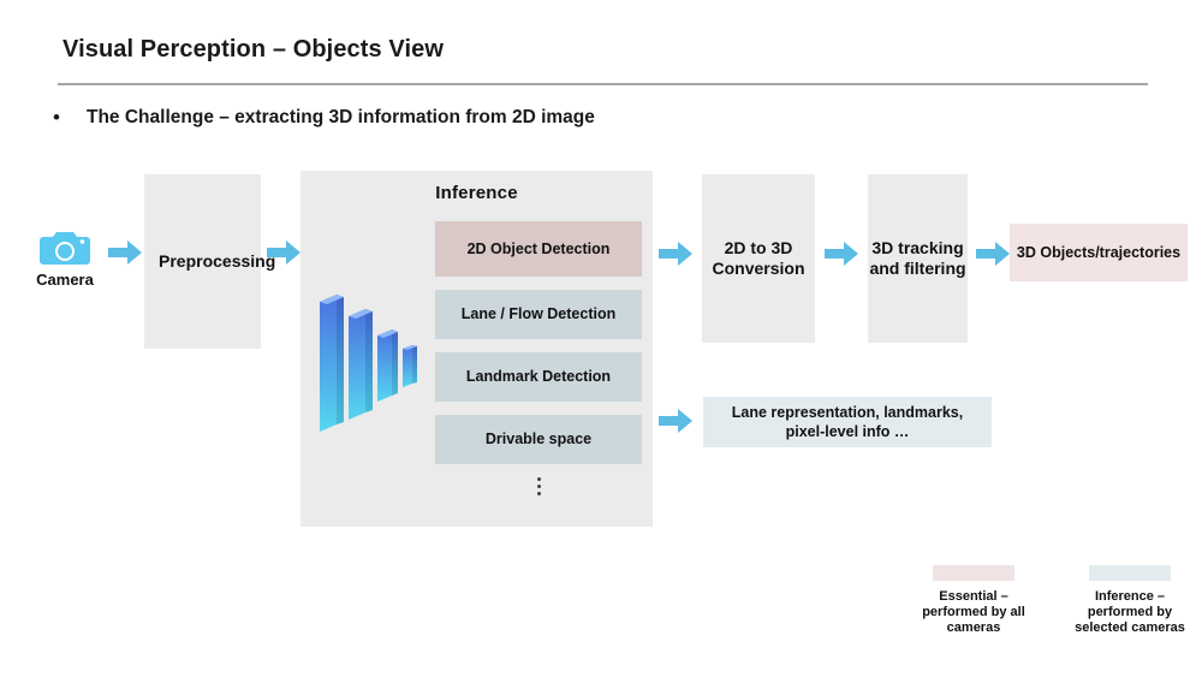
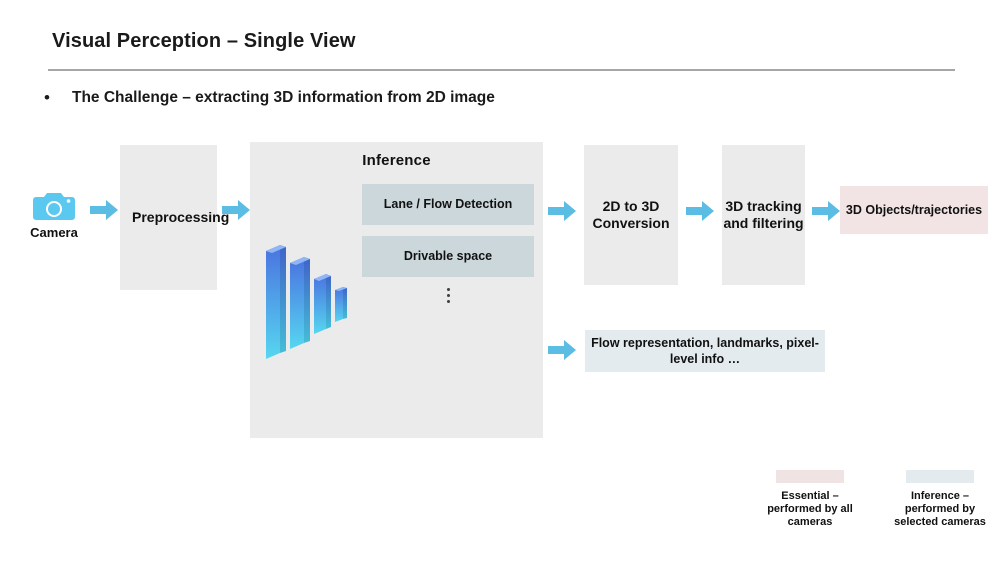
- Visual Perception – Objects View
+ Visual Perception – Single View
  •
  The Challenge – extracting 3D information from 2D image
  Camera
  Preprocessin
  Inference
- 2D Object Detection
  Lane / Flow Detection
- Landmark Detection
  Drivable space
  2D to 3D Conversion
  3D tracking and filtering
  3D Objects/trajectories
- Lane representation, landmarks, pixel-level info …
+ Flow representation, landmarks, pixel-level info …
  Essential – performed by all cameras
  Inference – performed by selected cameras
